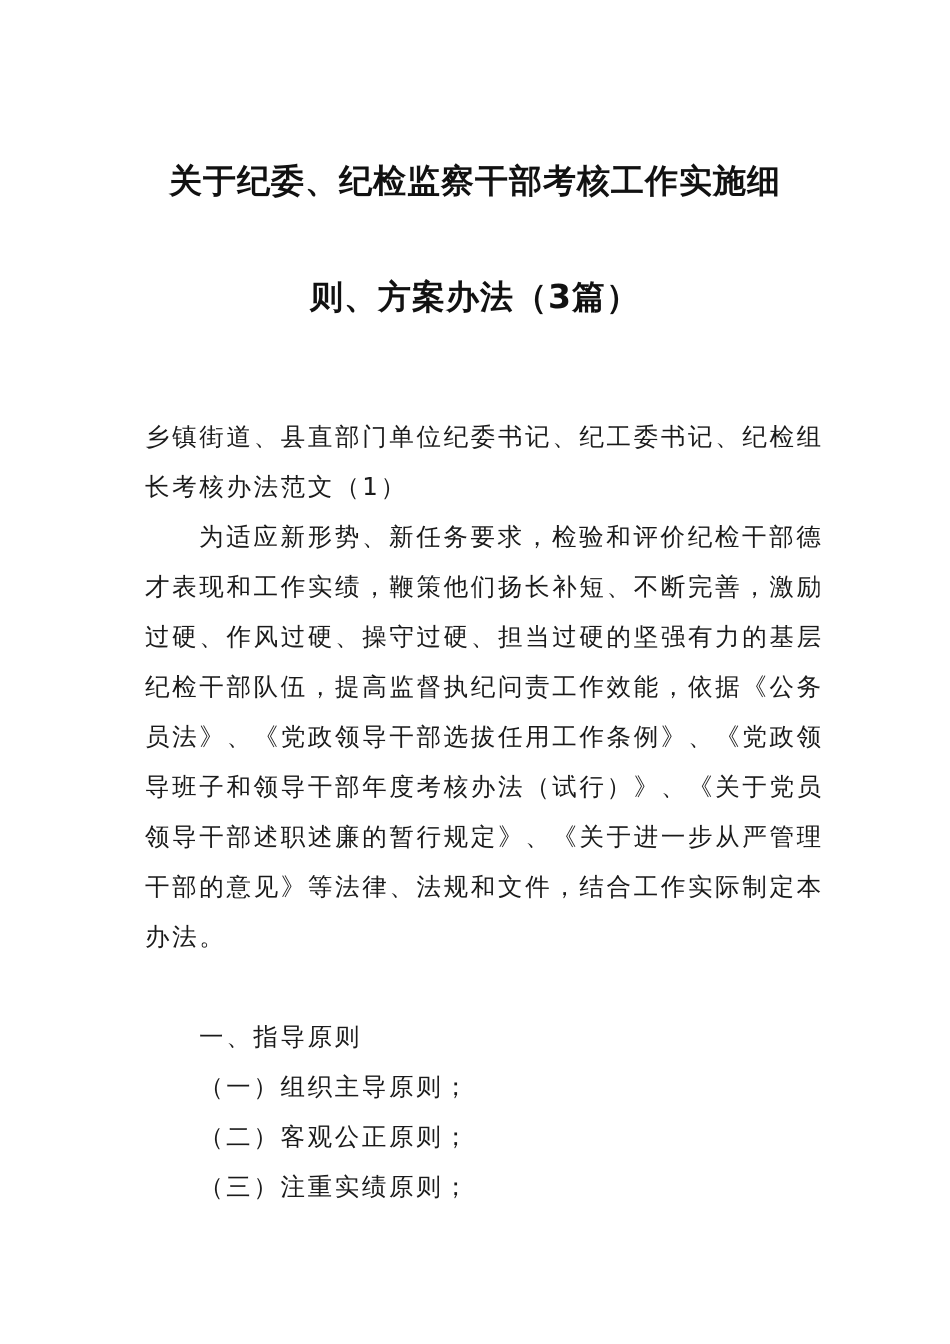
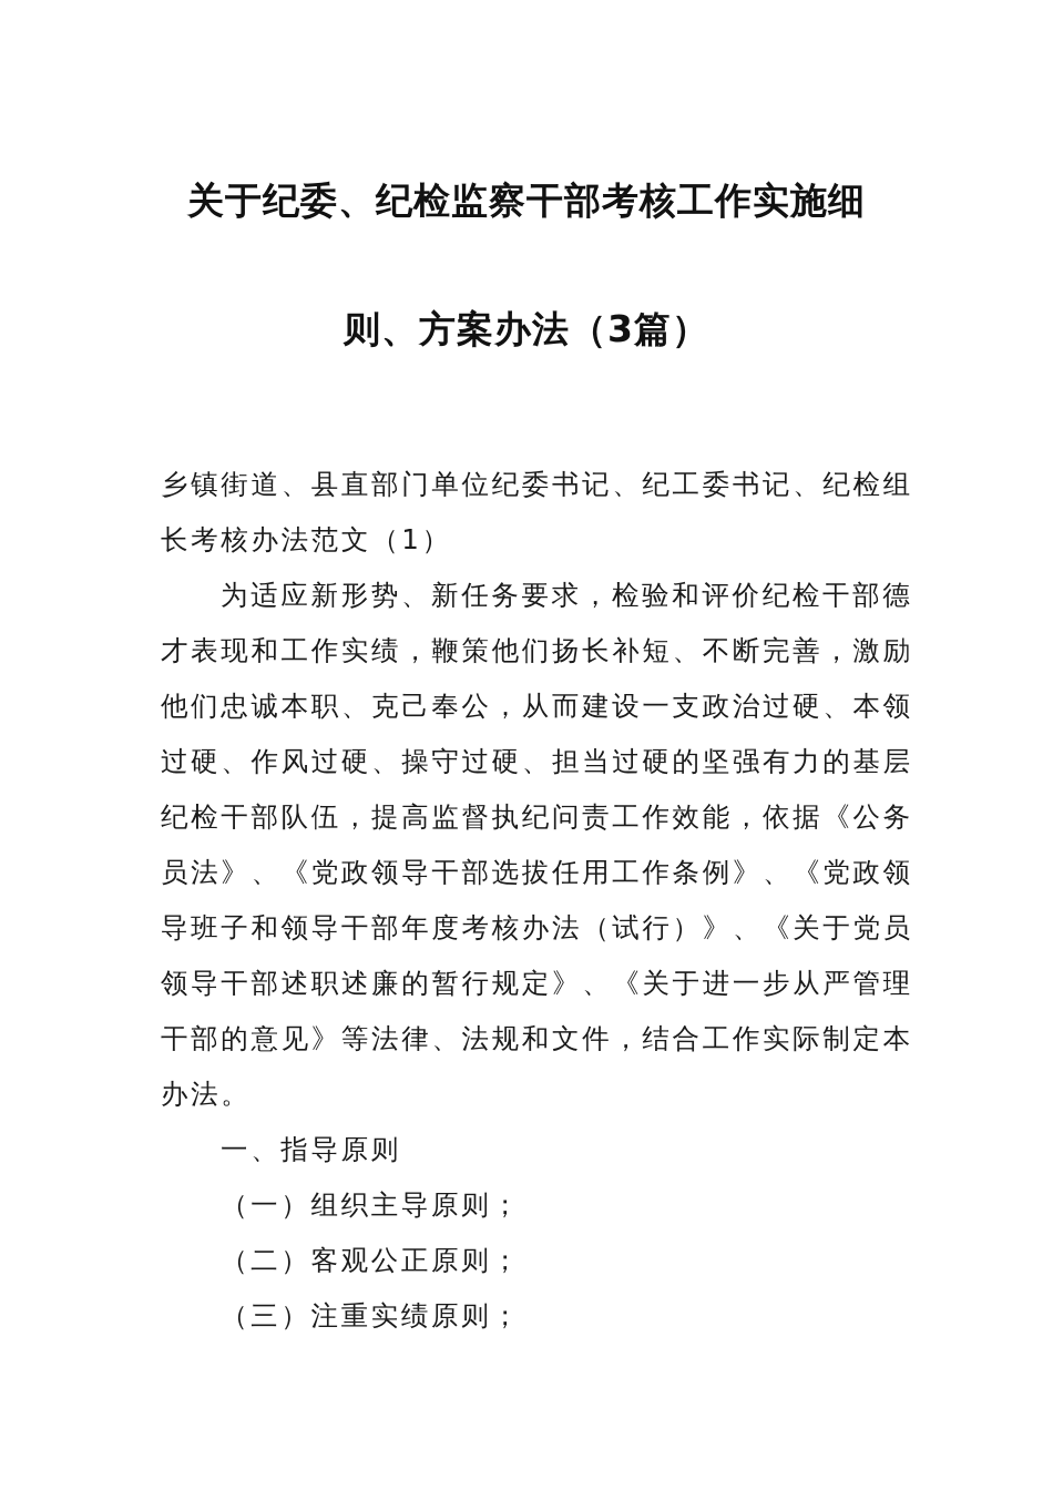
  关于纪委、纪检监察干部考核工作实施细
  则、方案办法（3篇）
  乡镇街道、县直部门单位纪委书记、纪工委书记、纪检组
  长考核办法范文（1）
  为适应新形势、新任务要求，检验和评价纪检干部德
  才表现和工作实绩，鞭策他们扬长补短、不断完善，激励
+ 他们忠诚本职、克己奉公，从而建设一支政治过硬、本领
  过硬、作风过硬、操守过硬、担当过硬的坚强有力的基层
  纪检干部队伍，提高监督执纪问责工作效能，依据《公务
  员法》、《党政领导干部选拔任用工作条例》、《党政领
  导班子和领导干部年度考核办法（试行）》、《关于党员
  领导干部述职述廉的暂行规定》、《关于进一步从严管理
  干部的意见》等法律、法规和文件，结合工作实际制定本
  办法。
  一、指导原则
  （一）组织主导原则；
  （二）客观公正原则；
  （三）注重实绩原则；
